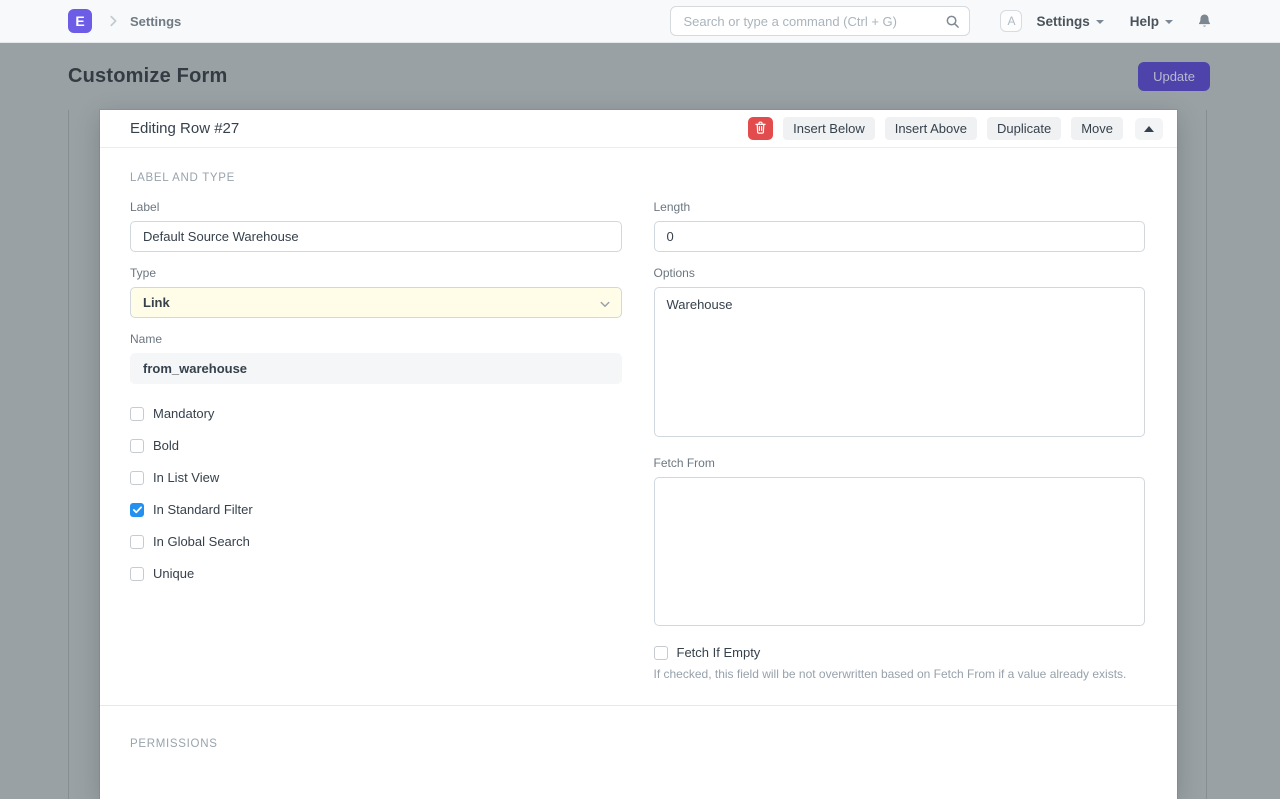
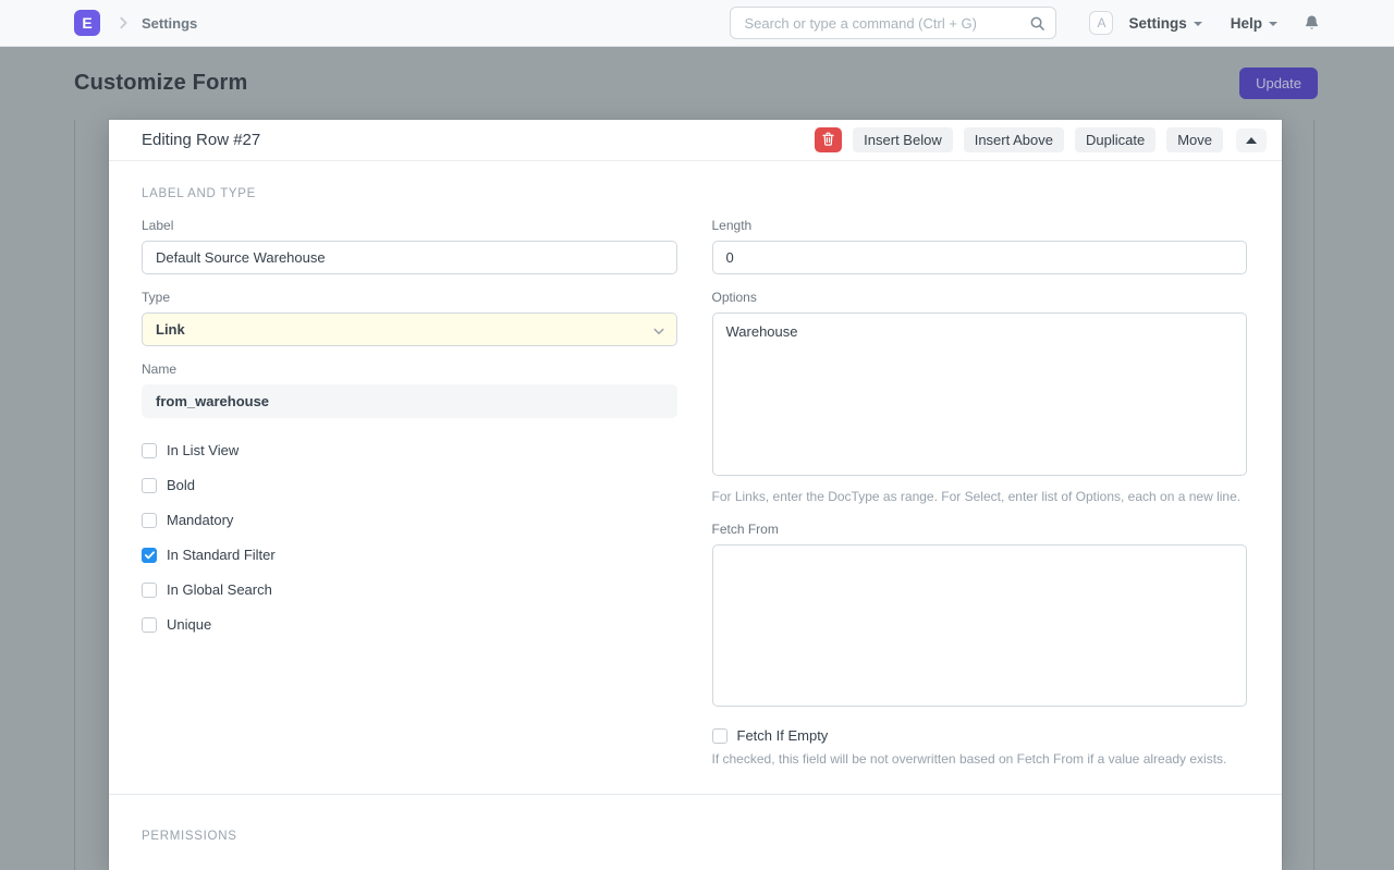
  E
  Settings
  Search or type a command (Ctrl + G)
  A
  Settings
  Help
  Customize Form
  Update
  Editing Row #27
  Insert Below
  Insert Above
  Duplicate
  Move
  LABEL AND TYPE
  Label
  Default Source Warehouse
  Type
  Link
  Name
  from_warehouse
- Mandatory
+ In List View
  Bold
- In List View
+ Mandatory
  In Standard Filter
  In Global Search
  Unique
  Length
  0
  Options
  Warehouse
+ For Links, enter the DocType as range. For Select, enter list of Options, each on a new line.
  Fetch From
  Fetch If Empty
  If checked, this field will be not overwritten based on Fetch From if a value already exists.
  PERMISSIONS
